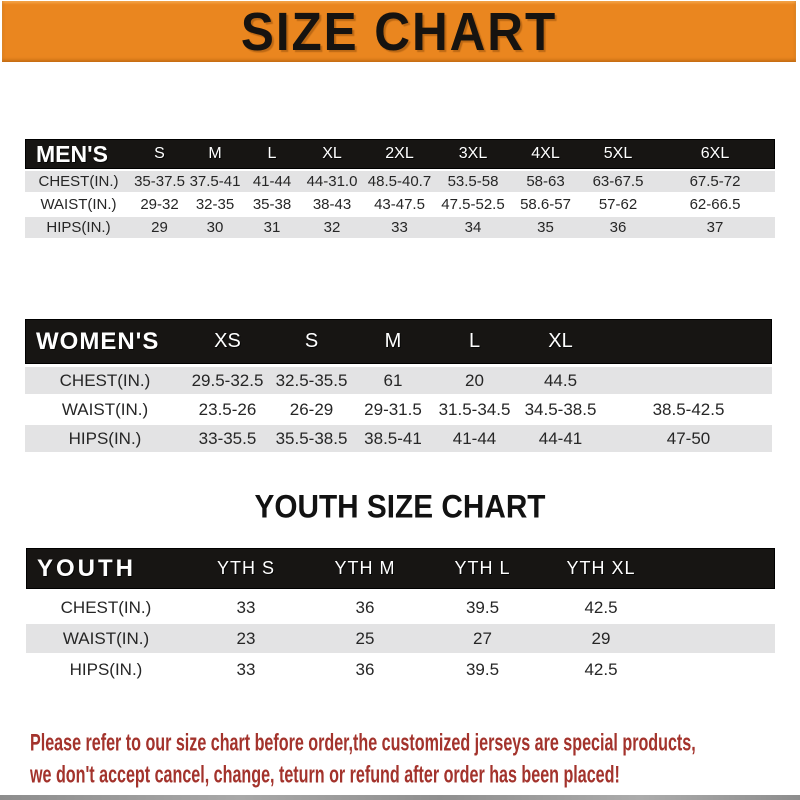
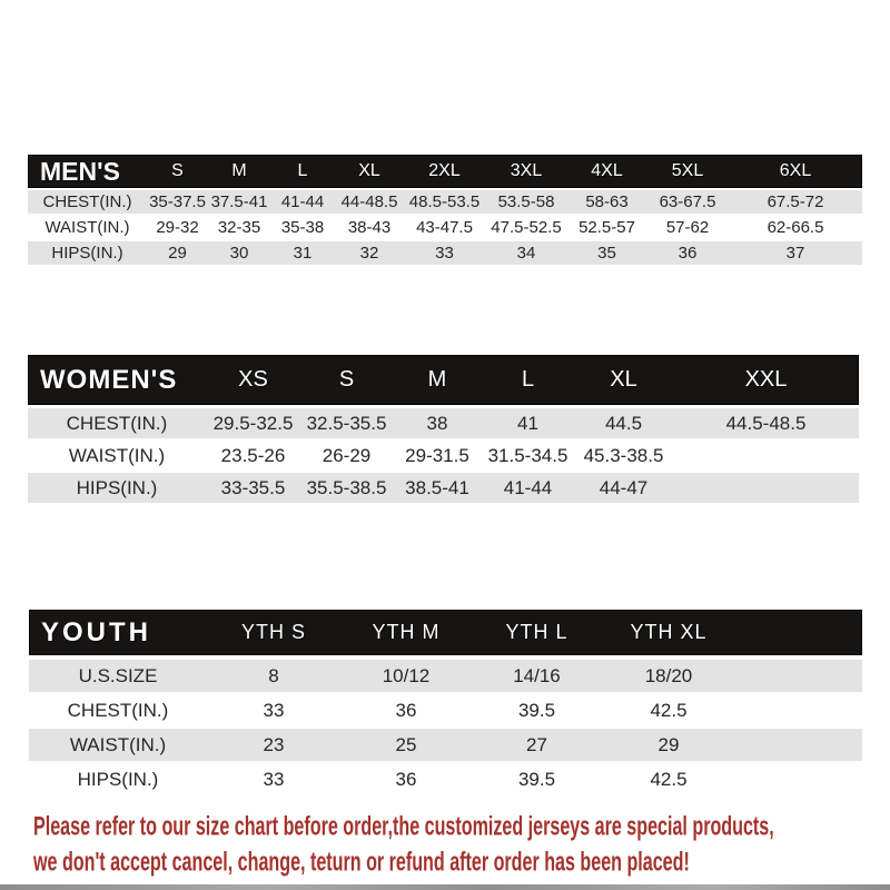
- SIZE CHART
  MEN'S
  S
  M
  L
  XL
  2XL
  3XL
  4XL
  5XL
  6XL
  CHEST(IN.)
  35-37.5
  37.5-41
  41-44
- 44-31.0
+ 44-48.5
- 48.5-40.7
+ 48.5-53.5
  53.5-58
  58-63
  63-67.5
  67.5-72
  WAIST(IN.)
  29-32
  32-35
  35-38
  38-43
  43-47.5
  47.5-52.5
- 58.6-57
+ 52.5-57
  57-62
  62-66.5
  HIPS(IN.)
  29
  30
  31
  32
  33
  34
  35
  36
  37
  WOMEN'S
  XS
  S
  M
  L
  XL
+ XXL
  CHEST(IN.)
  29.5-32.5
  32.5-35.5
- 61
+ 38
- 20
+ 41
  44.5
+ 44.5-48.5
  WAIST(IN.)
  23.5-26
  26-29
  29-31.5
  31.5-34.5
- 34.5-38.5
+ 45.3-38.5
- 38.5-42.5
  HIPS(IN.)
  33-35.5
  35.5-38.5
  38.5-41
  41-44
- 44-41
+ 44-47
- 47-50
- YOUTH SIZE CHART
  YOUTH
  YTH S
  YTH M
  YTH L
  YTH XL
+ U.S.SIZE
+ 8
+ 10/12
+ 14/16
+ 18/20
  CHEST(IN.)
  33
  36
  39.5
  42.5
  WAIST(IN.)
  23
  25
  27
  29
  HIPS(IN.)
  33
  36
  39.5
  42.5
  Please refer to our size chart before order,the customized jerseys are special products,
  we don't accept cancel, change, teturn or refund after order has been placed!
